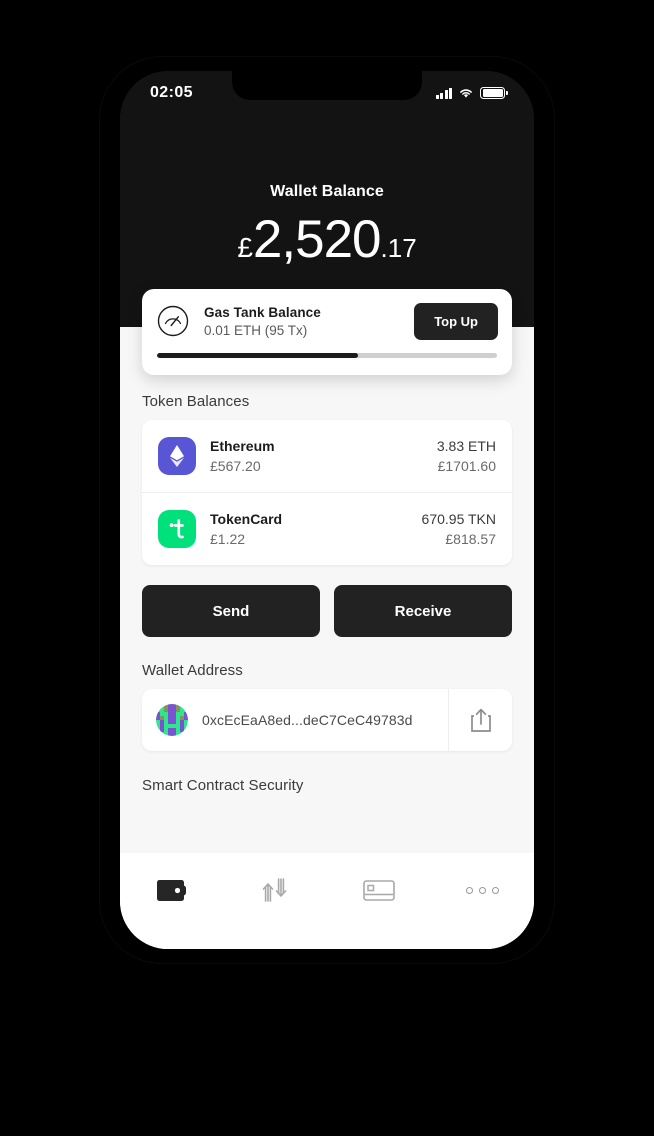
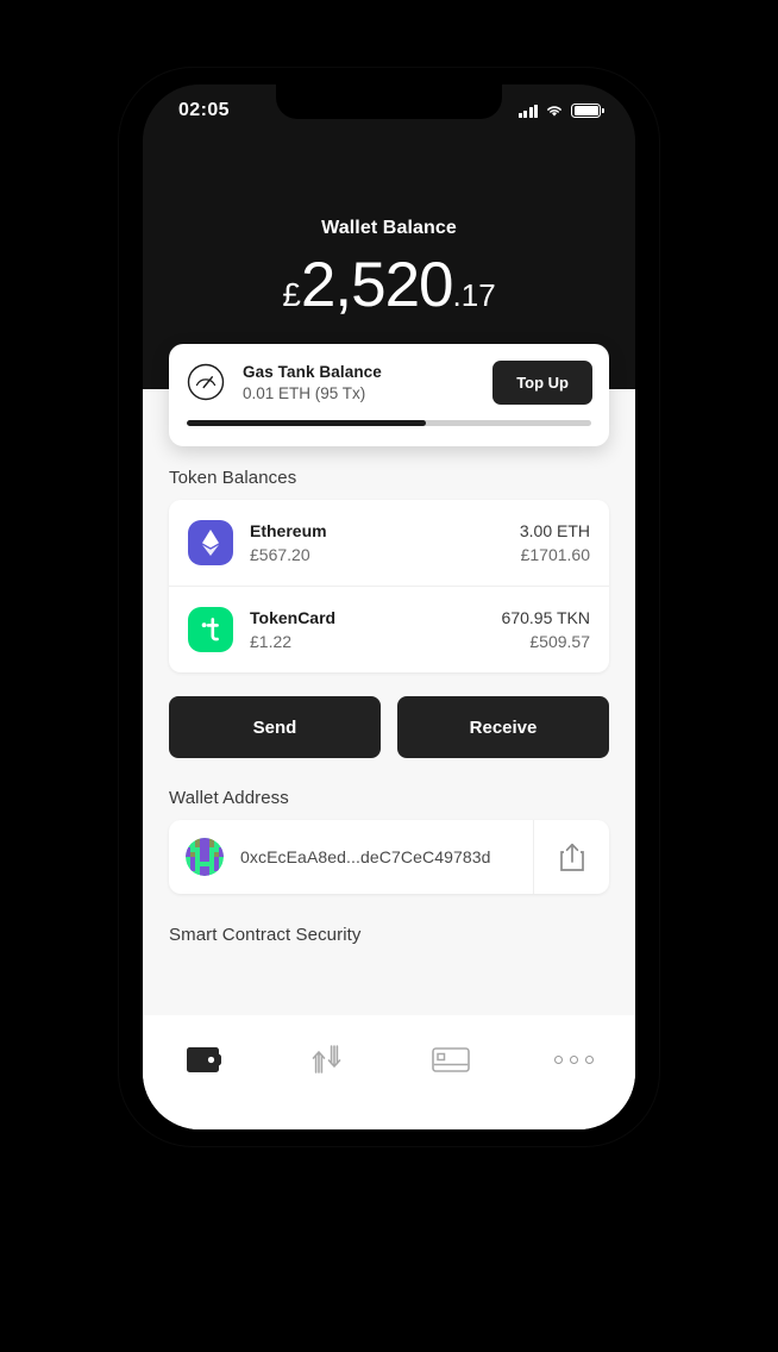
  02:05
  Wallet Balance
  £
  2,520
  .17
  Gas Tank Balance
  0.01 ETH (95 Tx)
  Top Up
  Token Balances
  Ethereum
  £567.20
- 3.83 ETH
+ 3.00 ETH
  £1701.60
  TokenCard
  £1.22
  670.95 TKN
- £818.57
+ £509.57
  Send
  Receive
  Wallet Address
  0xcEcEaA8ed...deC7CeC49783d
  Smart Contract Security
